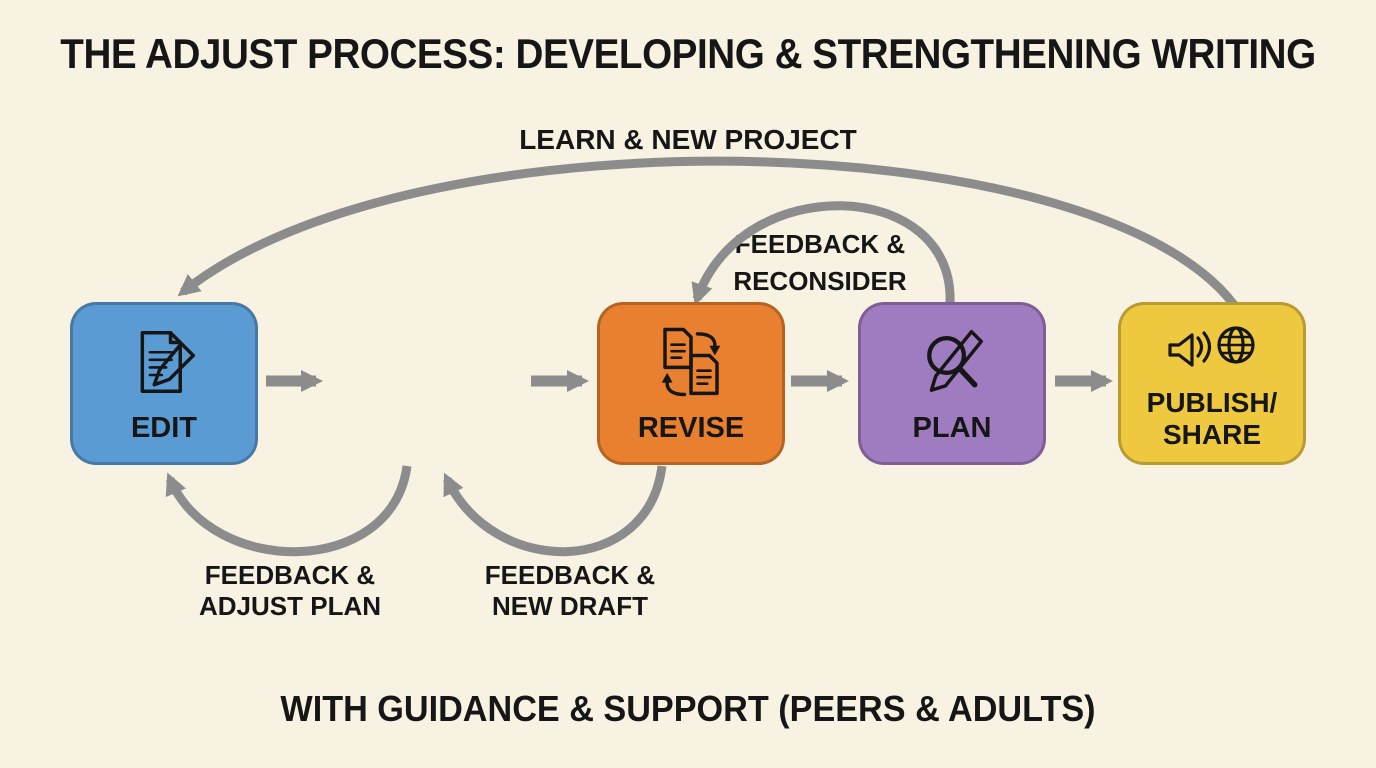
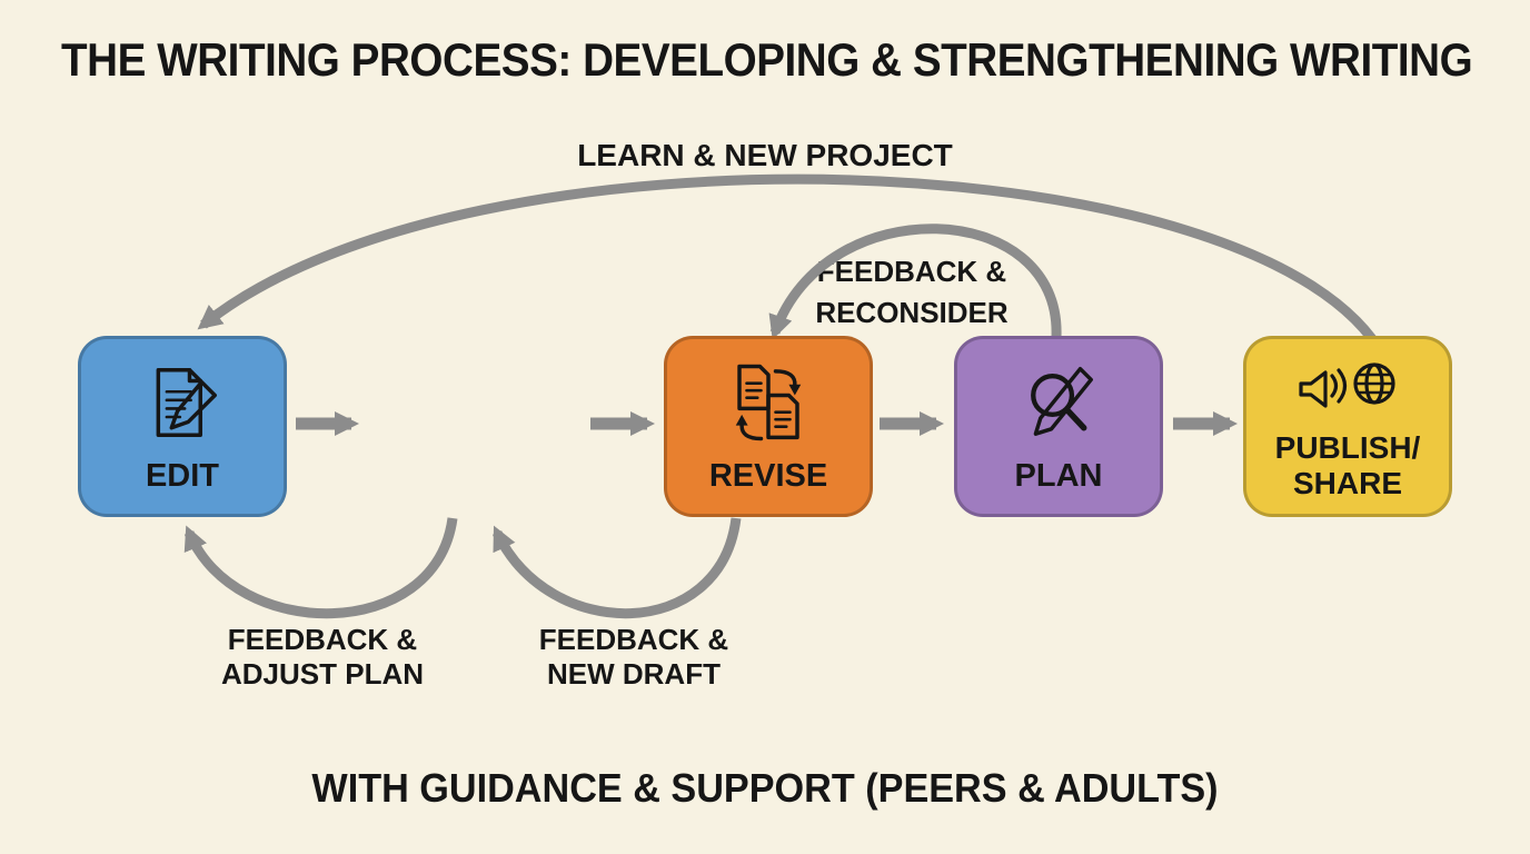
- THE ADJUST PROCESS: DEVELOPING & STRENGTHENING WRITING
+ THE WRITING PROCESS: DEVELOPING & STRENGTHENING WRITING
  LEARN & NEW PROJECT
  FEEDBACK &
  RECONSIDER
  FEEDBACK &
  ADJUST PLAN
  FEEDBACK &
  NEW DRAFT
  EDIT
  REVISE
  PLAN
  PUBLISH/
  SHARE
  WITH GUIDANCE & SUPPORT (PEERS & ADULTS)
